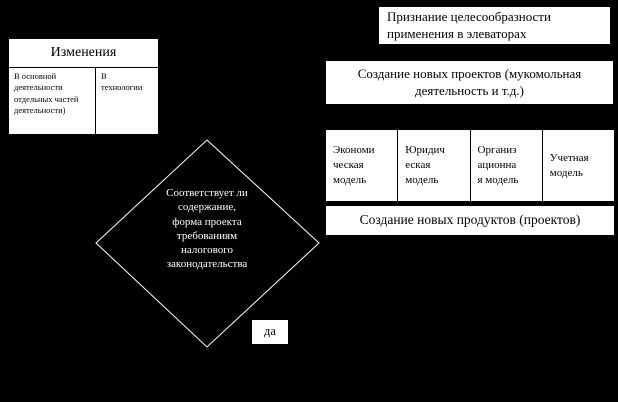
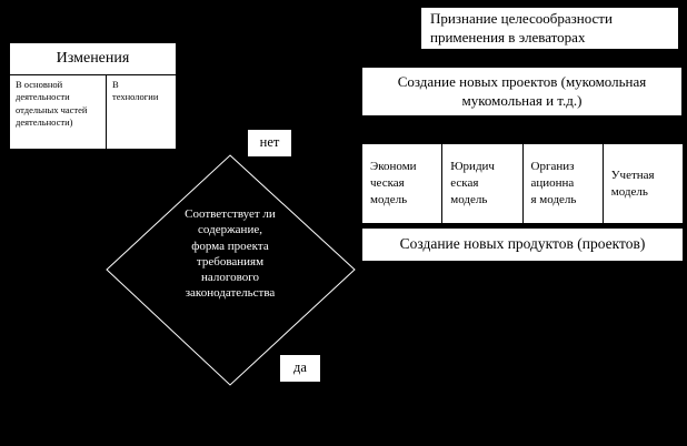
  Соответствует ли
  содержание,
  форма проекта
  требованиям
  налогового
  законодательства
+ нет
  да
  Изменения
  В основной
  деятельности
  отдельных частей
  деятельности)
  В
  технологии
  Признание целесообразности
  применения в элеваторах
- Создание новых проектов (мукомольная деятельность и т.д.)
+ Создание новых проектов (мукомольная мукомольная и т.д.)
  Экономи
  ческая
  модель
  Юридич
  еская
  модель
  Организ
  ационна
  я модель
  Учетная
  модель
  Создание новых продуктов (проектов)
